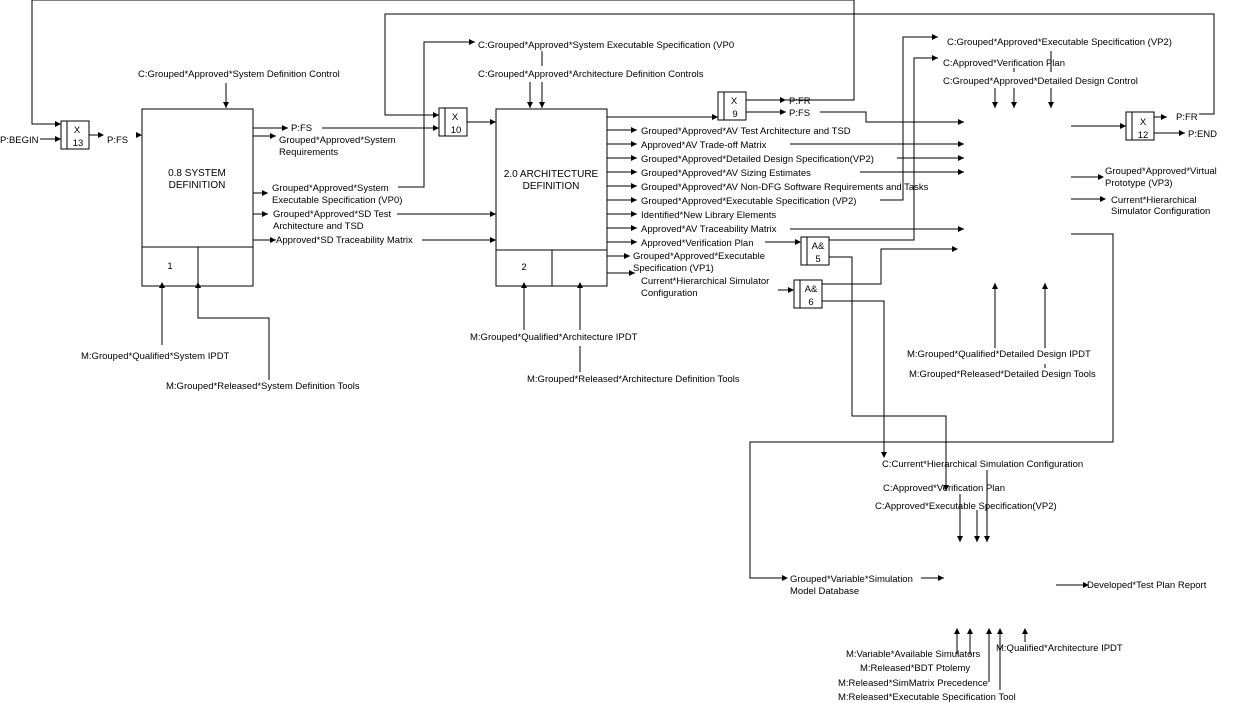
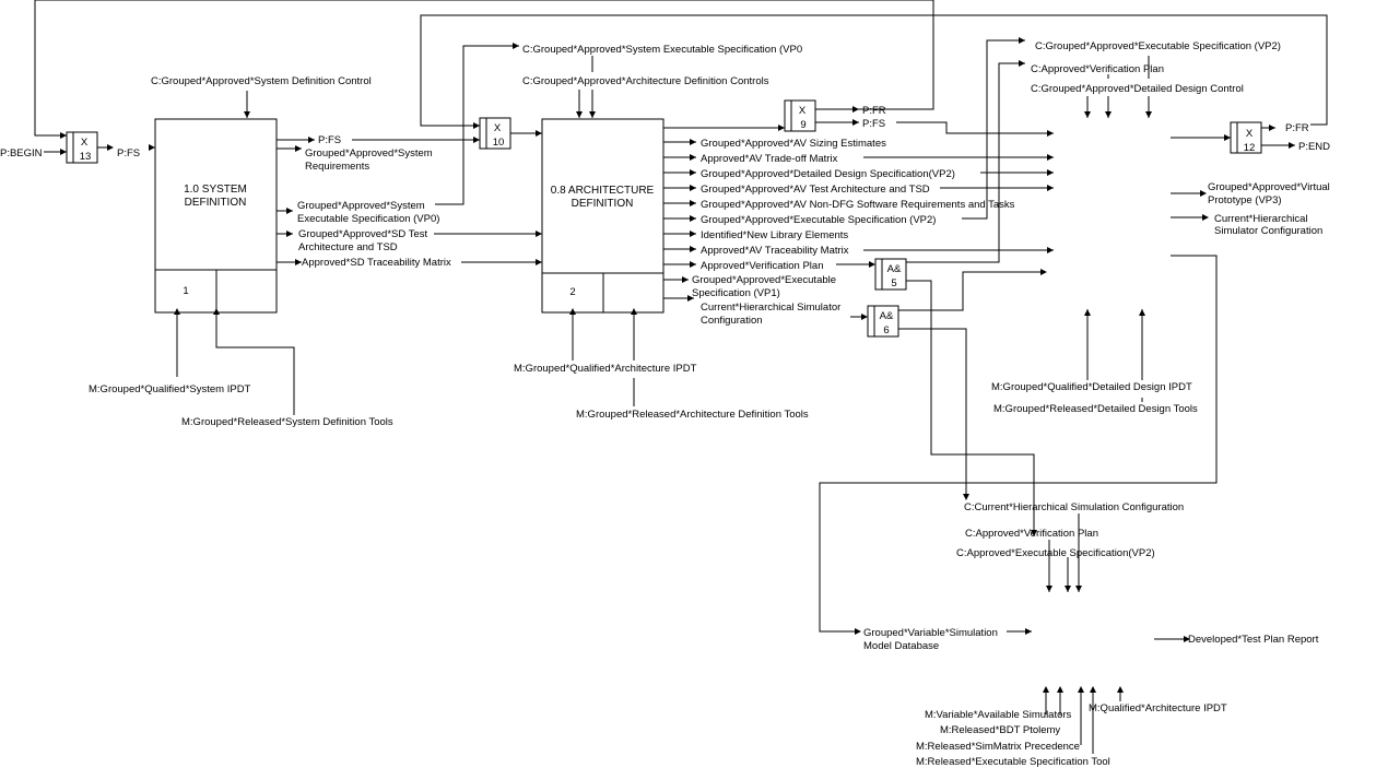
- 0.8 SYSTEM
+ 1.0 SYSTEM
  DEFINITION
  1
- 2.0 ARCHITECTURE
+ 0.8 ARCHITECTURE
  DEFINITION
  2
  X
  13
  X
  10
  X
  9
  X
  12
  A&
  5
  A&
  6
  P:BEGIN
  P:FS
  C:Grouped*Approved*System Definition Control
  P:FS
  Grouped*Approved*System
  Requirements
  Grouped*Approved*System
  Executable Specification (VP0)
  Grouped*Approved*SD Test
  Architecture and TSD
  Approved*SD Traceability Matrix
  M:Grouped*Qualified*System IPDT
  M:Grouped*Released*System Definition Tools
  C:Grouped*Approved*System Executable Specification (VP0
  C:Grouped*Approved*Architecture Definition Controls
  P:FR
  P:FS
- Grouped*Approved*AV Test Architecture and TSD
+ Grouped*Approved*AV Sizing Estimates
  Approved*AV Trade-off Matrix
  Grouped*Approved*Detailed Design Specification(VP2)
- Grouped*Approved*AV Sizing Estimates
+ Grouped*Approved*AV Test Architecture and TSD
  Grouped*Approved*AV Non-DFG Software Requirements and Tasks
  Grouped*Approved*Executable Specification (VP2)
  Identified*New Library Elements
  Approved*AV Traceability Matrix
  Approved*Verification Plan
  Grouped*Approved*Executable
  Specification (VP1)
  Current*Hierarchical Simulator
  Configuration
  M:Grouped*Qualified*Architecture IPDT
  M:Grouped*Released*Architecture Definition Tools
  C:Grouped*Approved*Executable Specification (VP2)
  C:Approved*Verification Plan
  C:Grouped*Approved*Detailed Design Control
  P:FR
  P:END
  Grouped*Approved*Virtual
  Prototype (VP3)
  Current*Hierarchical
  Simulator Configuration
  M:Grouped*Qualified*Detailed Design IPDT
  M:Grouped*Released*Detailed Design Tools
  C:Current*Hierarchical Simulation Configuration
  C:Approved*Verification Plan
  C:Approved*Executable Specification(VP2)
  Grouped*Variable*Simulation
  Model Database
  Developed*Test Plan Report
  M:Variable*Available Simulators
  M:Released*BDT Ptolemy
  M:Released*SimMatrix Precedence
  M:Released*Executable Specification Tool
  M:Qualified*Architecture IPDT
